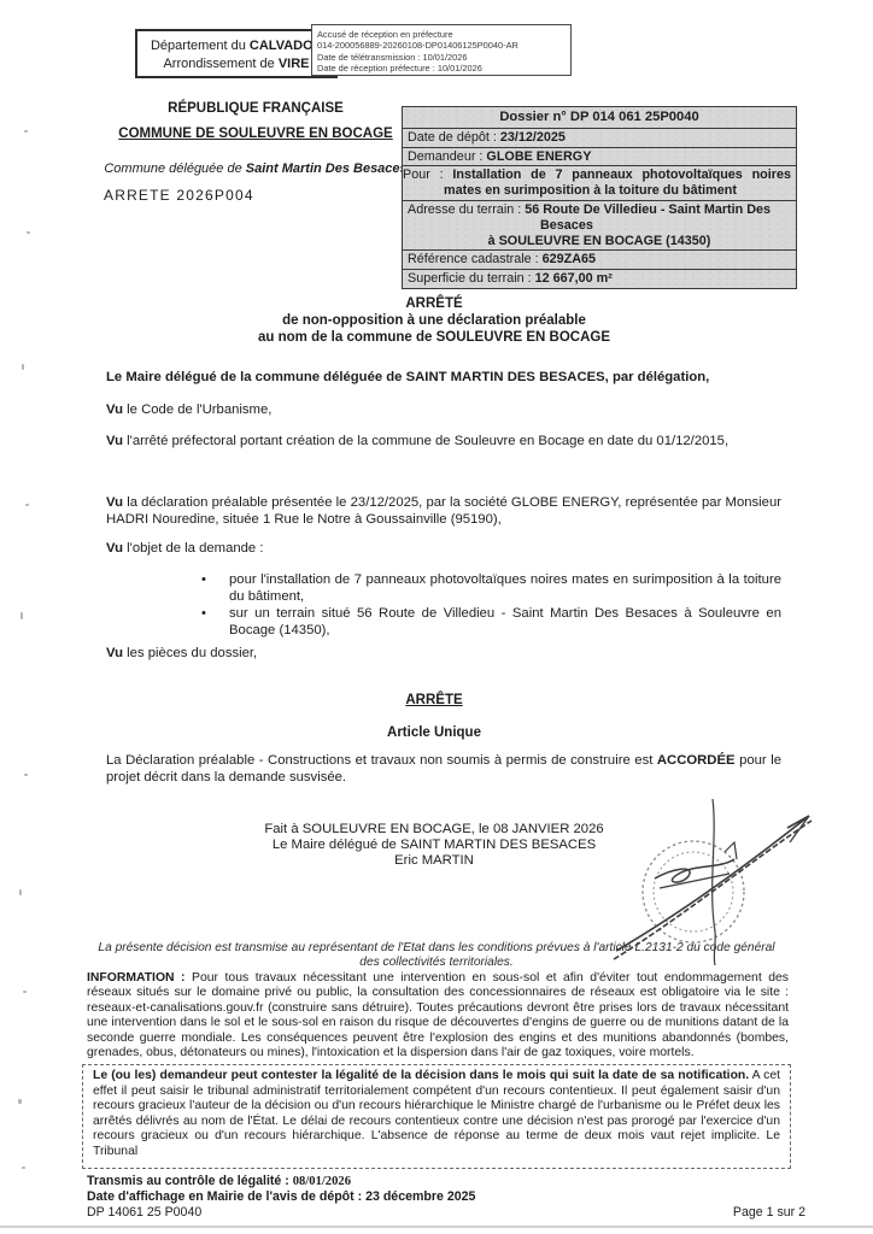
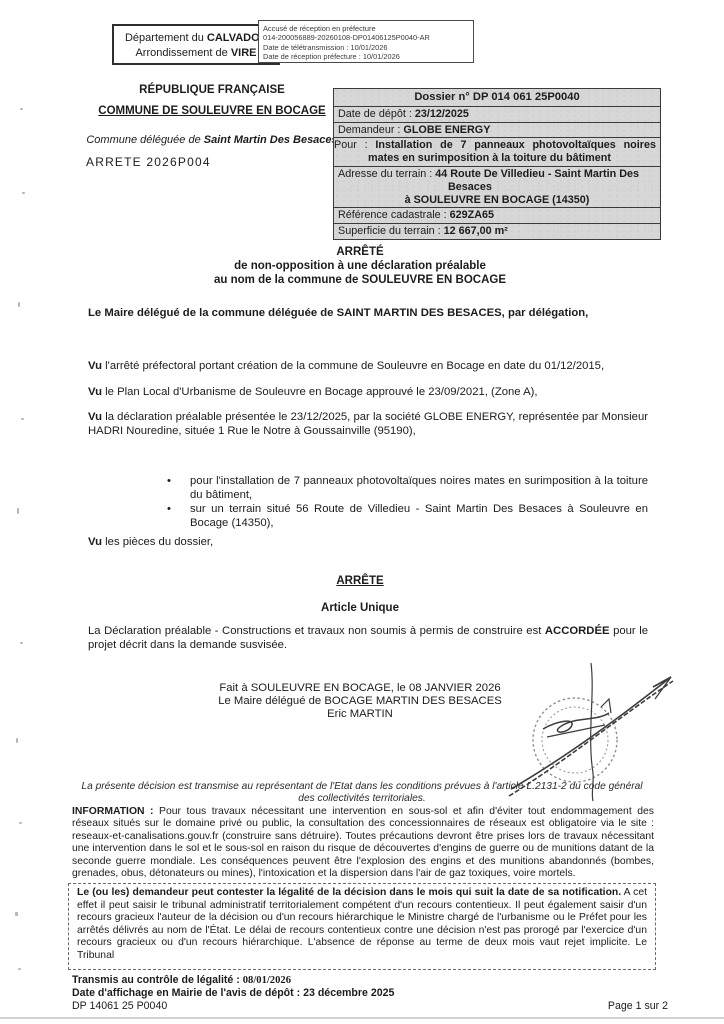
  Département du CALVADO
  Arrondissement de VIRE
  Accusé de réception en préfecture
  014-200056889-20260108-DP01406125P0040-AR
  Date de télétransmission : 10/01/2026
  Date de réception préfecture : 10/01/2026
  RÉPUBLIQUE FRANÇAISE
  COMMUNE DE SOULEUVRE EN BOCAGE
  Commune déléguée de Saint Martin Des Besace
  ARRETE 2026P004
  Dossier n° DP 014 061 25P0040
  Date de dépôt : 23/12/2025
  Demandeur : GLOBE ENERGY
  Pour : Installation de 7 panneaux photovoltaïques noires mates en surimposition à la toiture du bâtiment
- Adresse du terrain : 56 Route De Villedieu - Saint Martin Des Besaces à SOULEUVRE EN BOCAGE (14350)
+ Adresse du terrain : 44 Route De Villedieu - Saint Martin Des Besaces à SOULEUVRE EN BOCAGE (14350)
  Référence cadastrale : 629ZA65
  Superficie du terrain : 12 667,00 m²
  ARRÊTÉ
  de non-opposition à une déclaration préalable
  au nom de la commune de SOULEUVRE EN BOCAGE
  Le Maire délégué de la commune déléguée de SAINT MARTIN DES BESACES, par délégation,
- Vu le Code de l'Urbanisme,
  Vu l'arrêté préfectoral portant création de la commune de Souleuvre en Bocage en date du 01/12/2015,
+ Vu le Plan Local d'Urbanisme de Souleuvre en Bocage approuvé le 23/09/2021, (Zone A),
  Vu la déclaration préalable présentée le 23/12/2025, par la société GLOBE ENERGY, représentée par Monsieur HADRI Nouredine, située 1 Rue le Notre à Goussainville (95190),
- Vu l'objet de la demande :
  pour l'installation de 7 panneaux photovoltaïques noires mates en surimposition à la toiture du bâtiment,
  sur un terrain situé 56 Route de Villedieu - Saint Martin Des Besaces à Souleuvre en Bocage (14350),
  Vu les pièces du dossier,
  ARRÊTE
  Article Unique
  La Déclaration préalable - Constructions et travaux non soumis à permis de construire est ACCORDÉE pour le projet décrit dans la demande susvisée.
  Fait à SOULEUVRE EN BOCAGE, le 08 JANVIER 2026
- Le Maire délégué de SAINT MARTIN DES BESACES
+ Le Maire délégué de BOCAGE MARTIN DES BESACES
  Eric MARTIN
  La présente décision est transmise au représentant de l'Etat dans les conditions prévues à l'artice L.2131-2 du code général
  des collectivités territoriales.
  INFORMATION : Pour tous travaux nécessitant une intervention en sous-sol et afin d'éviter tout endommagement des réseaux situés sur le domaine privé ou public, la consultation des concessionnaires de réseaux est obligatoire via le site : reseaux-et-canalisations.gouv.fr (construire sans détruire). Toutes précautions devront être prises lors de travaux nécessitant une intervention dans le sol et le sous-sol en raison du risque de découvertes d'engins de guerre ou de munitions datant de la seconde guerre mondiale. Les conséquences peuvent être l'explosion des engins et des munitions abandonnés (bombes, grenades, obus, détonateurs ou mines), l'intoxication et la dispersion dans l'air de gaz toxiques, voire mortels.
- Le (ou les) demandeur peut contester la légalité de la décision dans le mois qui suit la date de sa notification. A cet effet il peut saisir le tribunal administratif territorialement compétent d'un recours contentieux. Il peut également saisir d'un recours gracieux l'auteur de la décision ou d'un recours hiérarchique le Ministre chargé de l'urbanisme ou le Préfet deux les arrêtés délivrés au nom de l'État. Le délai de recours contentieux contre une décision n'est pas prorogé par l'exercice d'un recours gracieux ou d'un recours hiérarchique. L'absence de réponse au terme de deux mois vaut rejet implicite. Le Tribunal
+ Le (ou les) demandeur peut contester la légalité de la décision dans le mois qui suit la date de sa notification. A cet effet il peut saisir le tribunal administratif territorialement compétent d'un recours contentieux. Il peut également saisir d'un recours gracieux l'auteur de la décision ou d'un recours hiérarchique le Ministre chargé de l'urbanisme ou le Préfet pour les arrêtés délivrés au nom de l'État. Le délai de recours contentieux contre une décision n'est pas prorogé par l'exercice d'un recours gracieux ou d'un recours hiérarchique. L'absence de réponse au terme de deux mois vaut rejet implicite. Le Tribunal
  Transmis au contrôle de légalité : 08/01/2026
  Date d'affichage en Mairie de l'avis de dépôt : 23 décembre 2025
  DP 14061 25 P0040
  Page 1 sur 2
